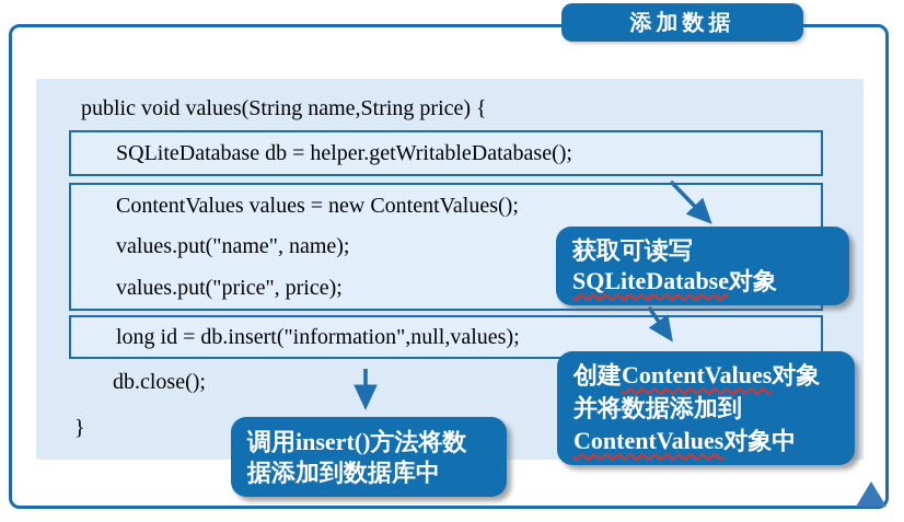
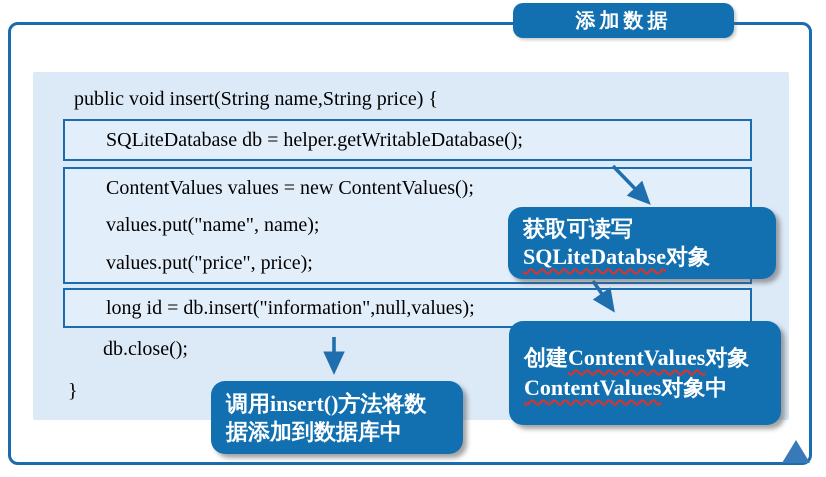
  添加数据
- public void values(String name,String price) {
+ public void insert(String name,String price) {
  SQLiteDatabase db = helper.getWritableDatabase();
  ContentValues values = new ContentValues();
  values.put("name", name);
  values.put("price", price);
  long id = db.insert("information",null,values);
  db.close();
  }
  获取可读写
  SQLiteDatabse对象
  创建ContentValues对象
- 并将数据添加到
  ContentValues对象中
  调用insert()方法将数
  据添加到数据库中
